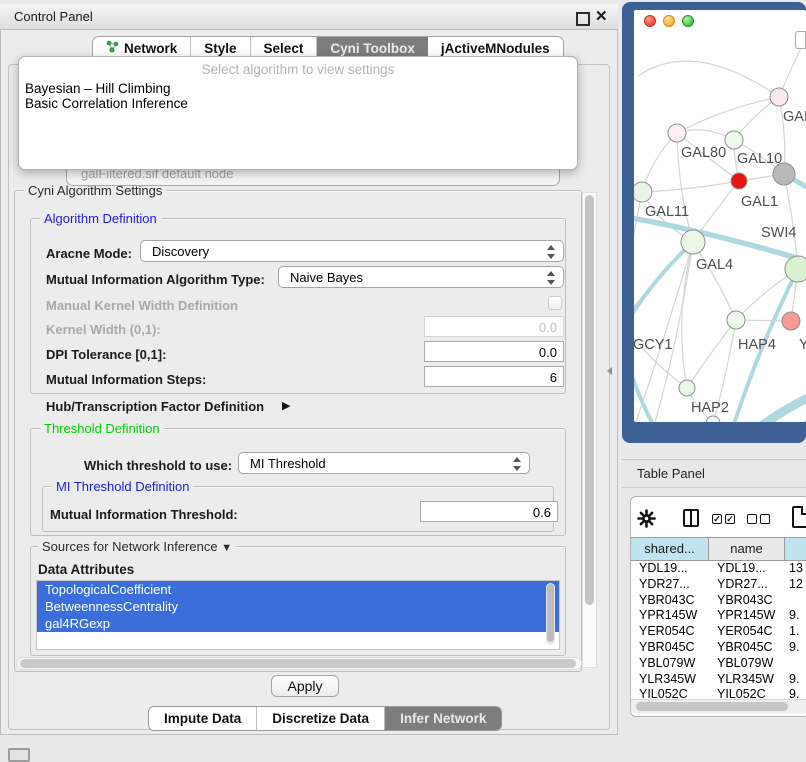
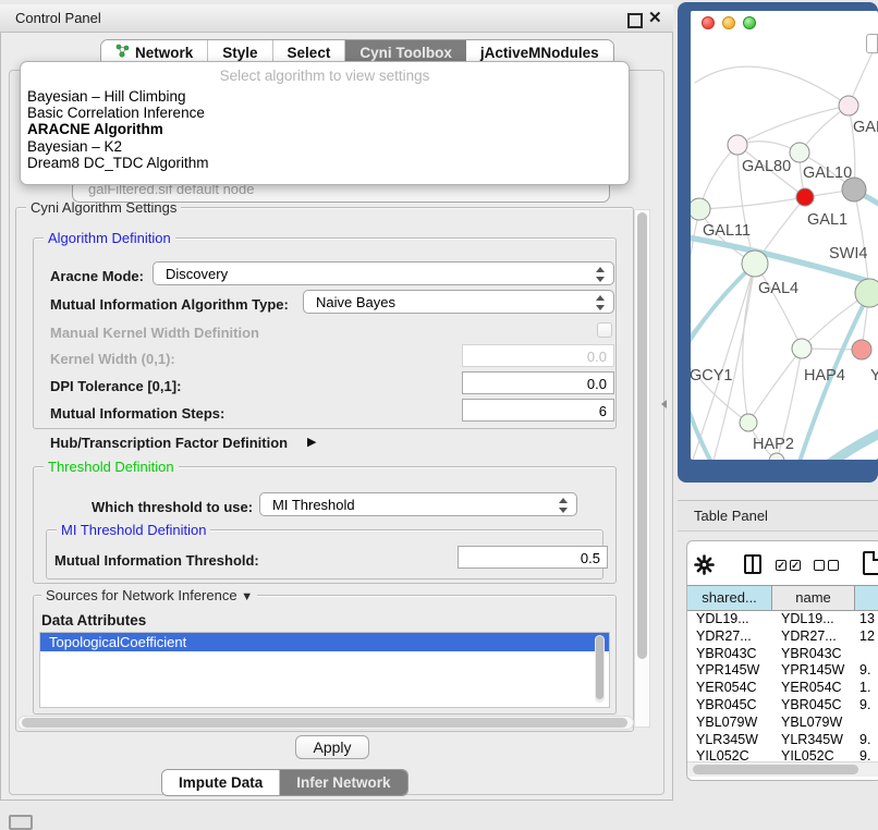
  Control Panel
  ✕
  Network
  Style
  Select
  Cyni Toolbox
  jActiveMNodules
  galFiltered.sif default node
  Cyni Algorithm Settings
  Algorithm Definition
  Aracne Mode:
  Discovery
  Mutual Information Algorithm Type:
  Naive Bayes
  Manual Kernel Width Definition
  Kernel Width (0,1):
  0.0
  DPI Tolerance [0,1]:
  0.0
  Mutual Information Steps:
  6
  Hub/Transcription Factor Definition
  ▶
  Threshold Definition
  Which threshold to use:
  MI Threshold
  MI Threshold Definition
  Mutual Information Threshold:
- 0.6
+ 0.5
  Sources for Network Inference ▼
  Data Attributes
  TopologicalCoefficient
- BetweennessCentrality
- gal4RGexp
  Apply
  Impute Data
- Discretize Data
  Infer Network
  Select algorithm to view settings
  Bayesian – Hill Climbing
  Basic Correlation Inference
+ ARACNE Algorithm
+ Bayesian – K2
+ Dream8 DC_TDC Algorithm
  GAL80
  GAL10
  GAL1
  GAL11
  SWI4
  GAL4
  GCY1
  HAP4
  Y
  HAP2
  Table Panel
  ✓
  ✓
  shared...
  name
  YDL19...
  YDL19...
  13
  YDR27...
  YDR27...
  12
  YBR043C
  YBR043C
  YPR145W
  YPR145W
  9.
  YER054C
  YER054C
  1.
  YBR045C
  YBR045C
  9.
  YBL079W
  YBL079W
  YLR345W
  YLR345W
  9.
  YIL052C
  YIL052C
  9.
